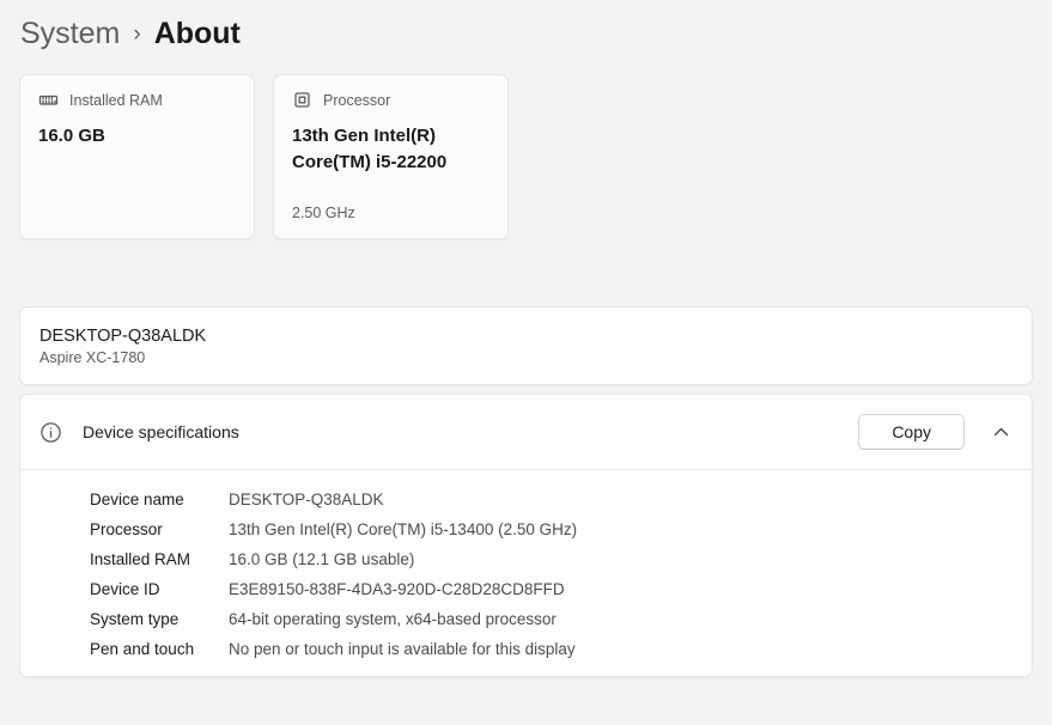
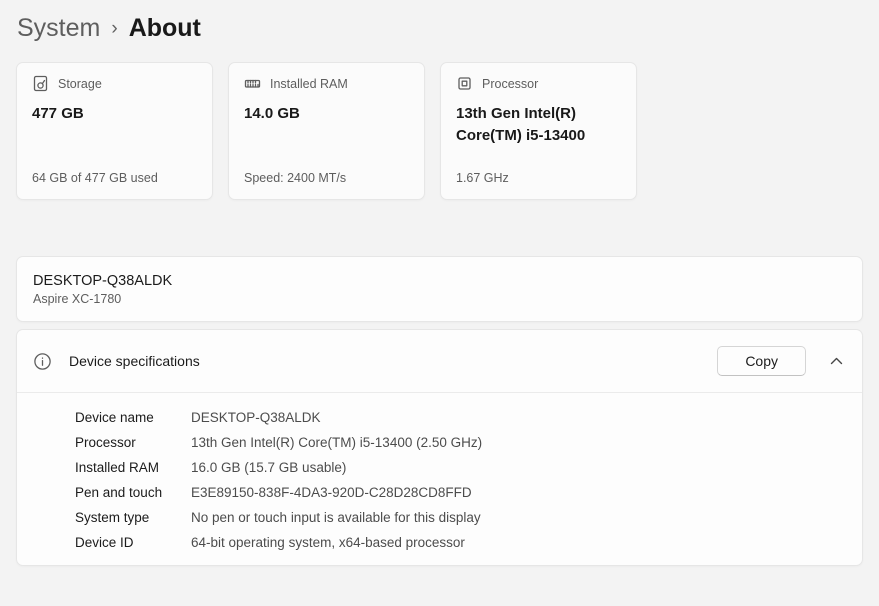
  System
  ›
  About
+ Storage
+ 477 GB
+ 64 GB of 477 GB used
  Installed RAM
- 16.0 GB
+ 14.0 GB
+ Speed: 2400 MT/s
  Processor
- 13th Gen Intel(R) Core(TM) i5-22200
+ 13th Gen Intel(R) Core(TM) i5-13400
- 2.50 GHz
+ 1.67 GHz
  DESKTOP-Q38ALDK
  Aspire XC-1780
  Device specifications
  Copy
  Device name
  DESKTOP-Q38ALDK
  Processor
  13th Gen Intel(R) Core(TM) i5-13400 (2.50 GHz)
  Installed RAM
- 16.0 GB (12.1 GB usable)
+ 16.0 GB (15.7 GB usable)
- Device ID
+ Pen and touch
  E3E89150-838F-4DA3-920D-C28D28CD8FFD
  System type
- 64-bit operating system, x64-based processor
+ No pen or touch input is available for this display
- Pen and touch
+ Device ID
- No pen or touch input is available for this display
+ 64-bit operating system, x64-based processor
